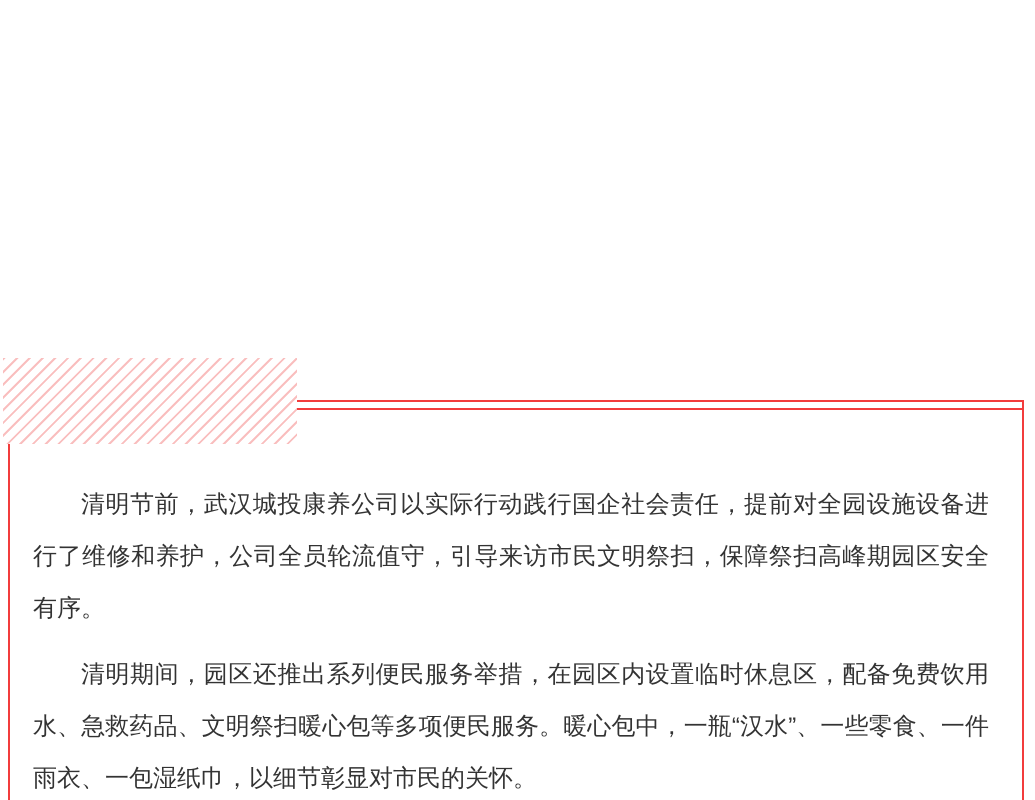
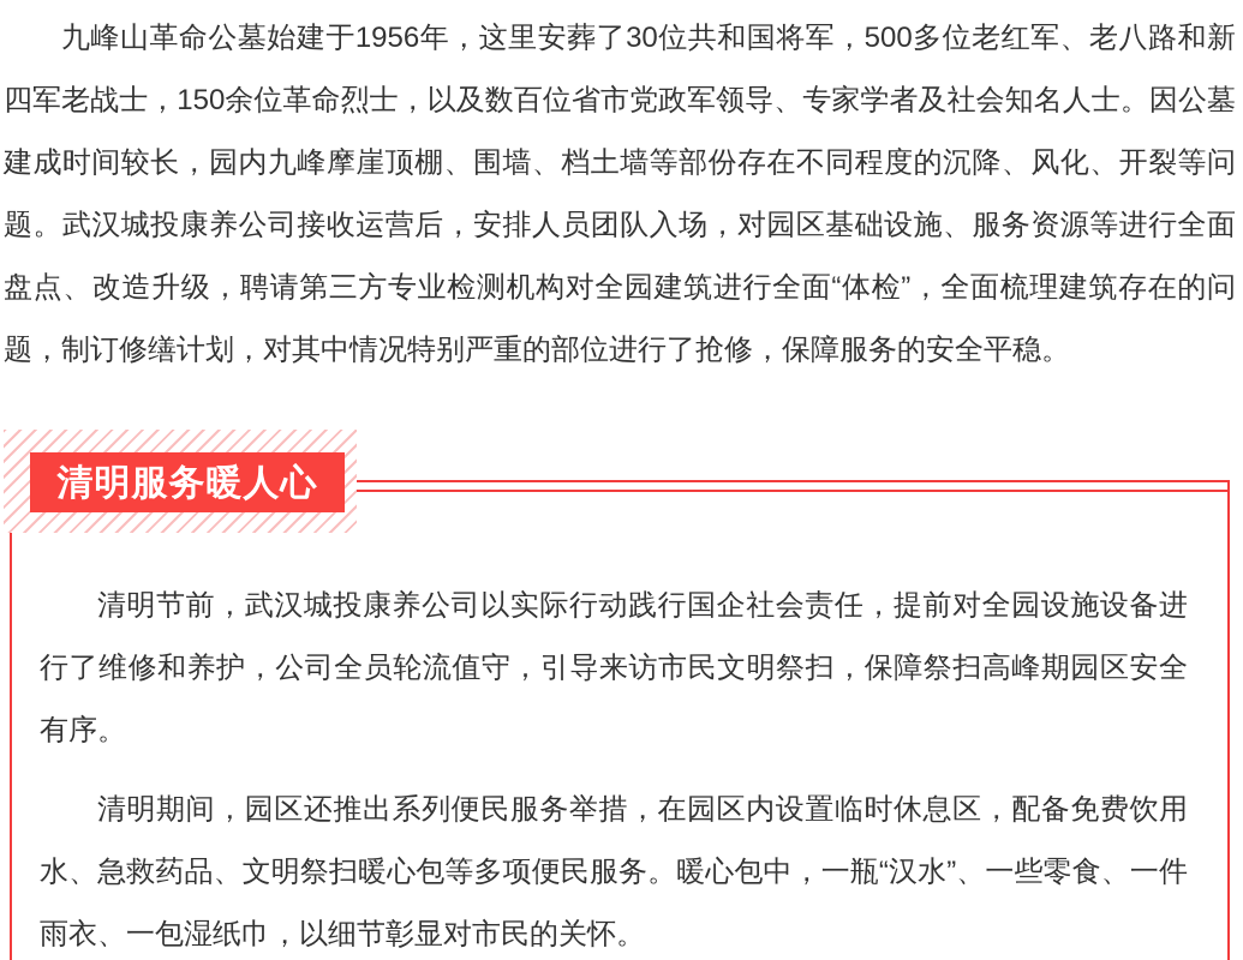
+ 九峰山革命公墓始建于1956年，这里安葬了30位共和国将军，500多位老红军、老八路和新四军老战士，150余位革命烈士，以及数百位省市党政军领导、专家学者及社会知名人士。因公墓建成时间较长，园内九峰摩崖顶棚、围墙、档土墙等部份存在不同程度的沉降、风化、开裂等问题。武汉城投康养公司接收运营后，安排人员团队入场，对园区基础设施、服务资源等进行全面盘点、改造升级，聘请第三方专业检测机构对全园建筑进行全面“体检”，全面梳理建筑存在的问题，制订修缮计划，对其中情况特别严重的部位进行了抢修，保障服务的安全平稳。
+ 清明服务暖人心
  清明节前，武汉城投康养公司以实际行动践行国企社会责任，提前对全园设施设备进行了维修和养护，公司全员轮流值守，引导来访市民文明祭扫，保障祭扫高峰期园区安全有序。
  清明期间，园区还推出系列便民服务举措，在园区内设置临时休息区，配备免费饮用水、急救药品、文明祭扫暖心包等多项便民服务。暖心包中，一瓶“汉水”、一些零食、一件雨衣、一包湿纸巾，以细节彰显对市民的关怀。
